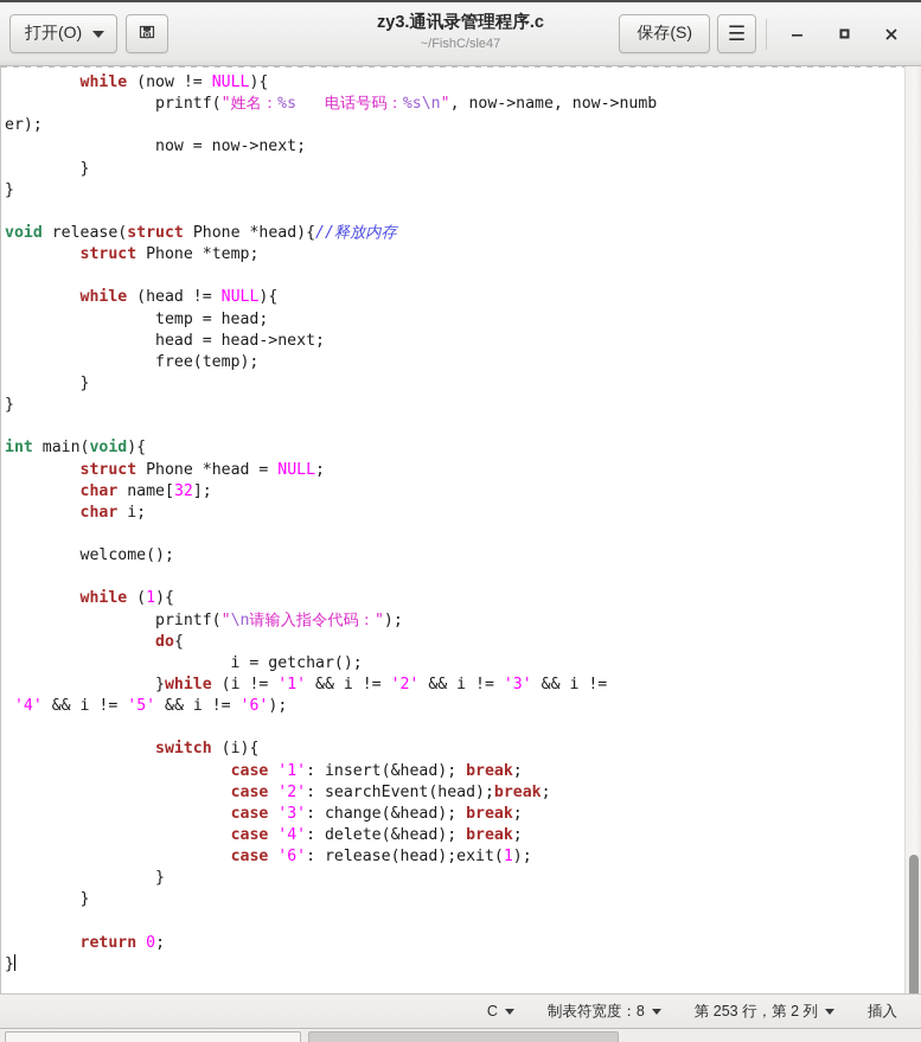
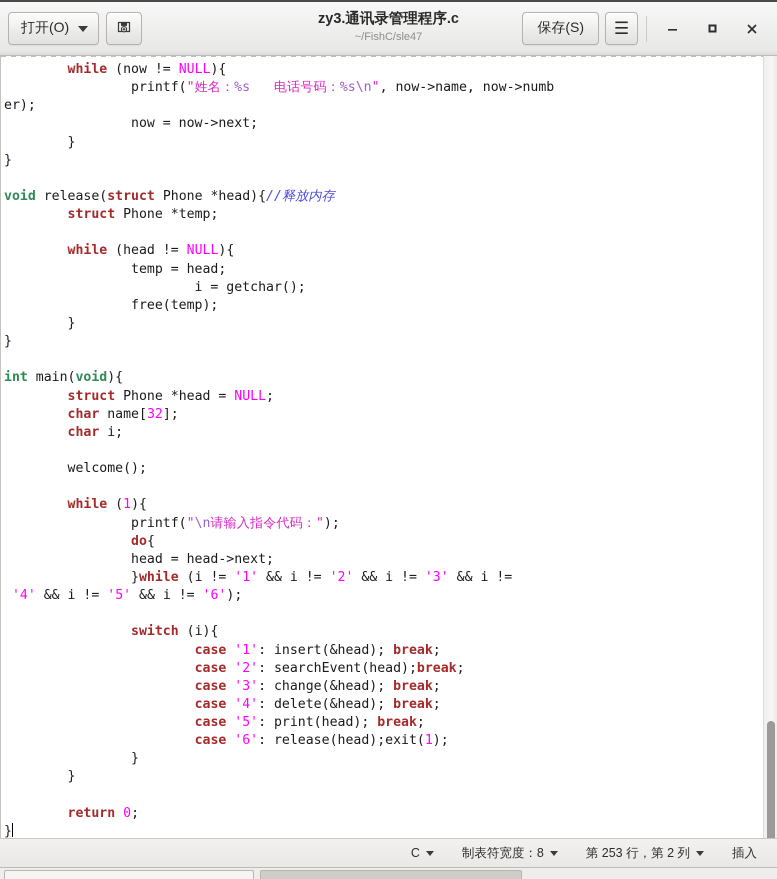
  打开(O)
  zy3.通讯录管理程序.c
  ~/FishC/sle47
  保存(S)
  ☰
  while (now != NULL){
  printf("姓名：%s 电话号码：%s\n", now->name, now->numb
  er);
  now = now->next;
  }
  }
  void release(struct Phone *head){//释放内存
  struct Phone *temp;
  while (head != NULL){
  temp = head;
- head = head->next;
+ i = getchar();
  free(temp);
  }
  }
  int main(void){
  struct Phone *head = NULL;
  char name[32];
  char i;
  welcome();
  while (1){
  printf("\n请输入指令代码：");
  do{
- i = getchar();
+ head = head->next;
  }while (i != '1' && i != '2' && i != '3' && i !=
  '4' && i != '5' && i != '6');
  switch (i){
  case '1': insert(&head); break;
  case '2': searchEvent(head);break;
  case '3': change(&head); break;
  case '4': delete(&head); break;
+ case '5': print(head); break;
  case '6': release(head);exit(1);
  }
  }
  return 0;
  }
  C
  制表符宽度：8
  第 253 行，第 2 列
  插入
